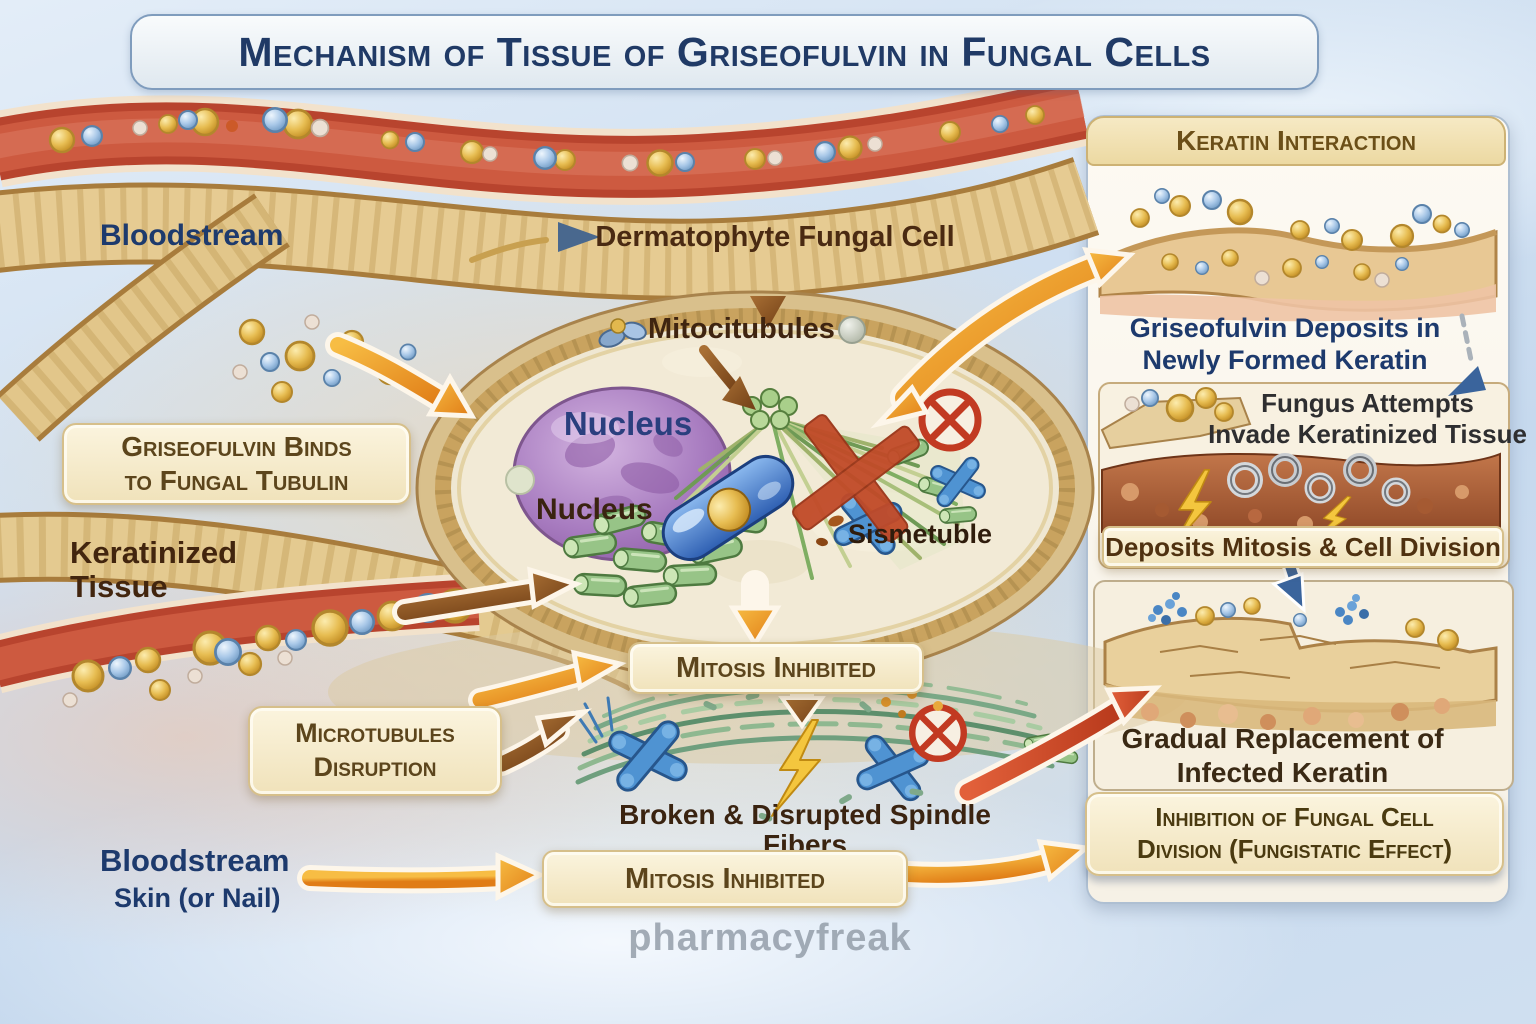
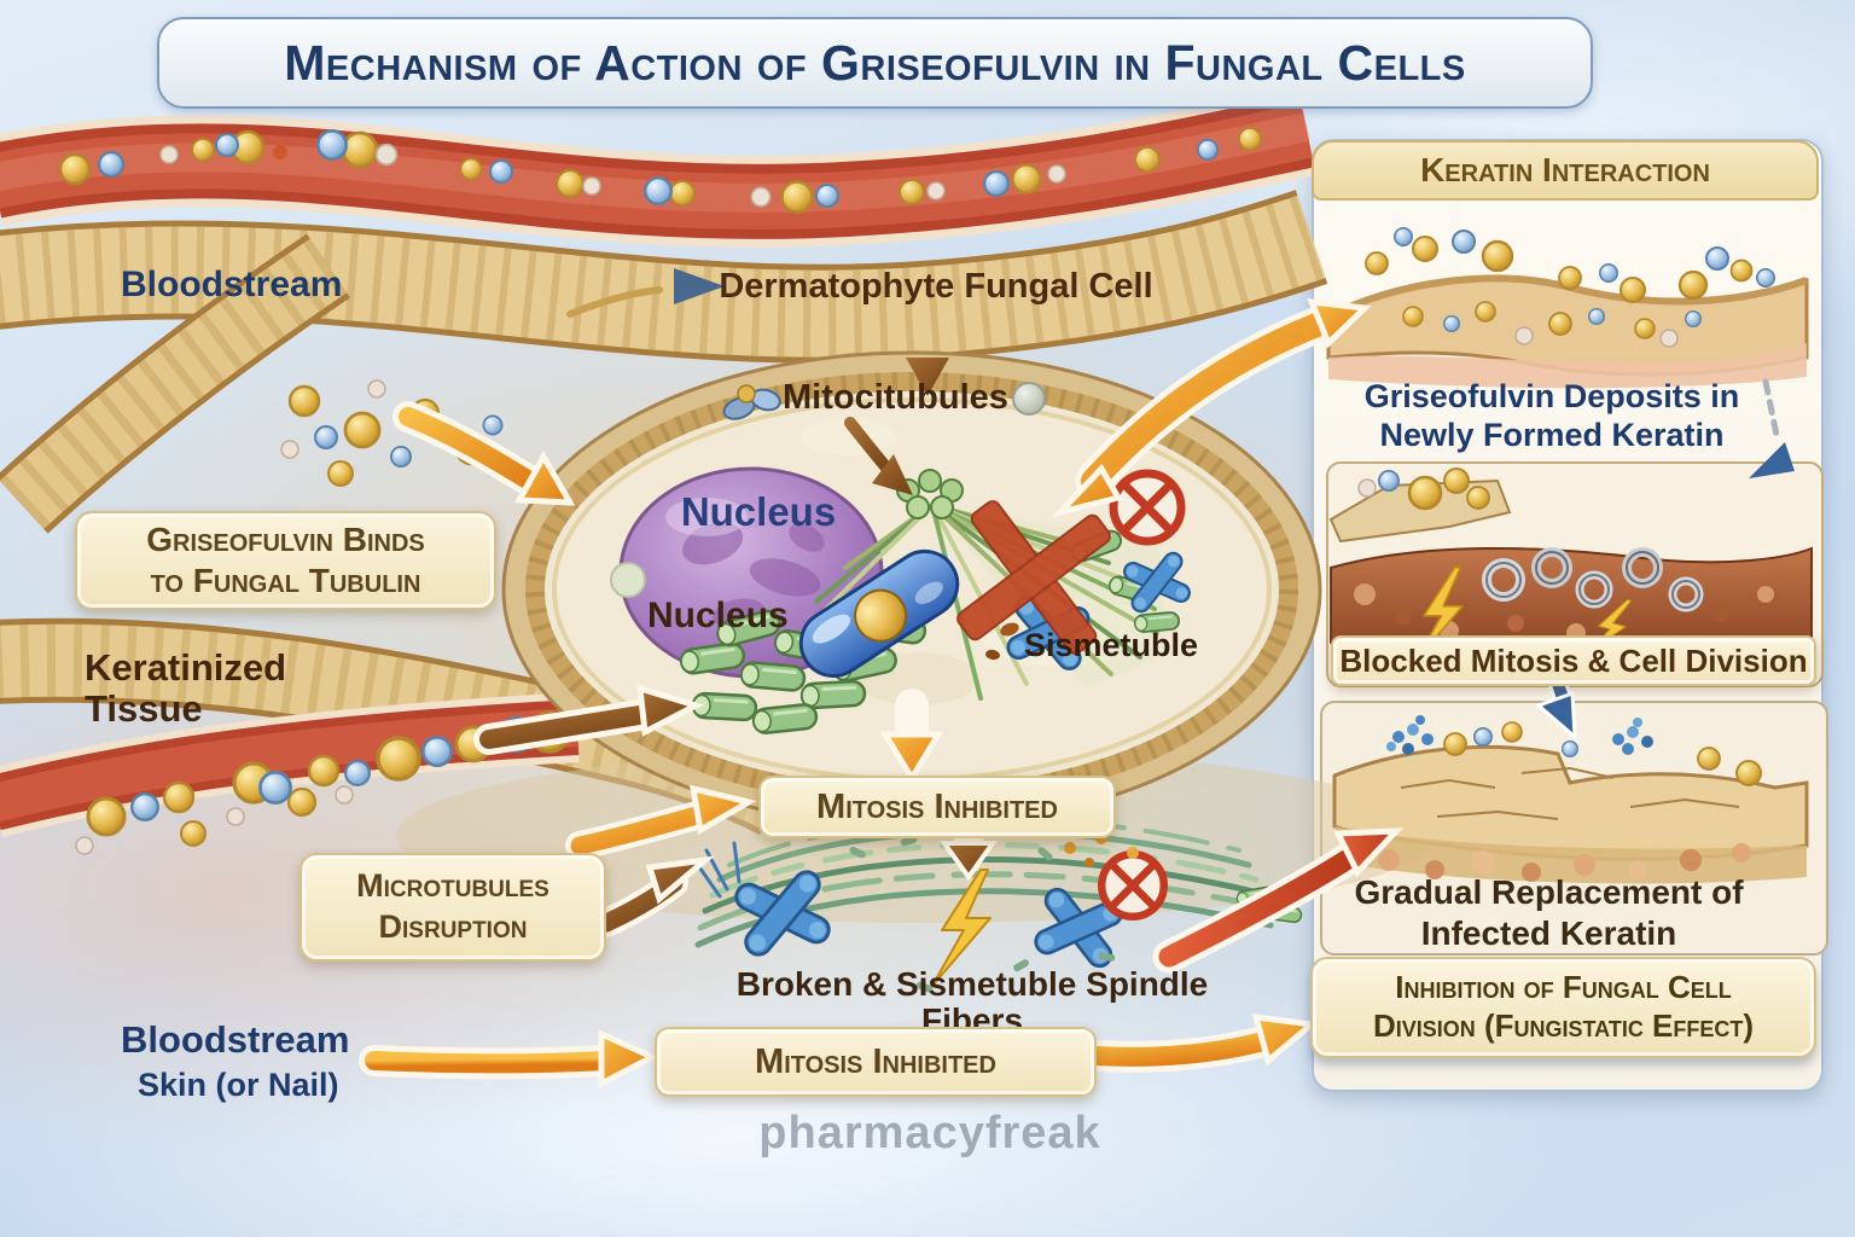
- Mechanism of Tissue of Griseofulvin in Fungal Cells
+ Mechanism of Action of Griseofulvin in Fungal Cells
  Bloodstream
  Dermatophyte Fungal Cell
  Griseofulvin Binds
  to Fungal Tubulin
  Keratinized
  Tissue
  Mitocitubules
  Nucleus
  Nucleus
  Sismetuble
  Mitosis Inhibited
  Microtubules
  Disruption
- Broken & Disrupted Spindle Fibers
+ Broken & Sismetuble Spindle Fibers
  Bloodstream
  Skin (or Nail)
  Mitosis Inhibited
  pharmacyfreak
  Keratin Interaction
  Griseofulvin Deposits in
  Newly Formed Keratin
- Fungus Attempts
- Invade Keratinized Tissue
- Deposits Mitosis & Cell Division
+ Blocked Mitosis & Cell Division
  Gradual Replacement of
  Infected Keratin
  Inhibition of Fungal Cell
  Division (Fungistatic Effect)
